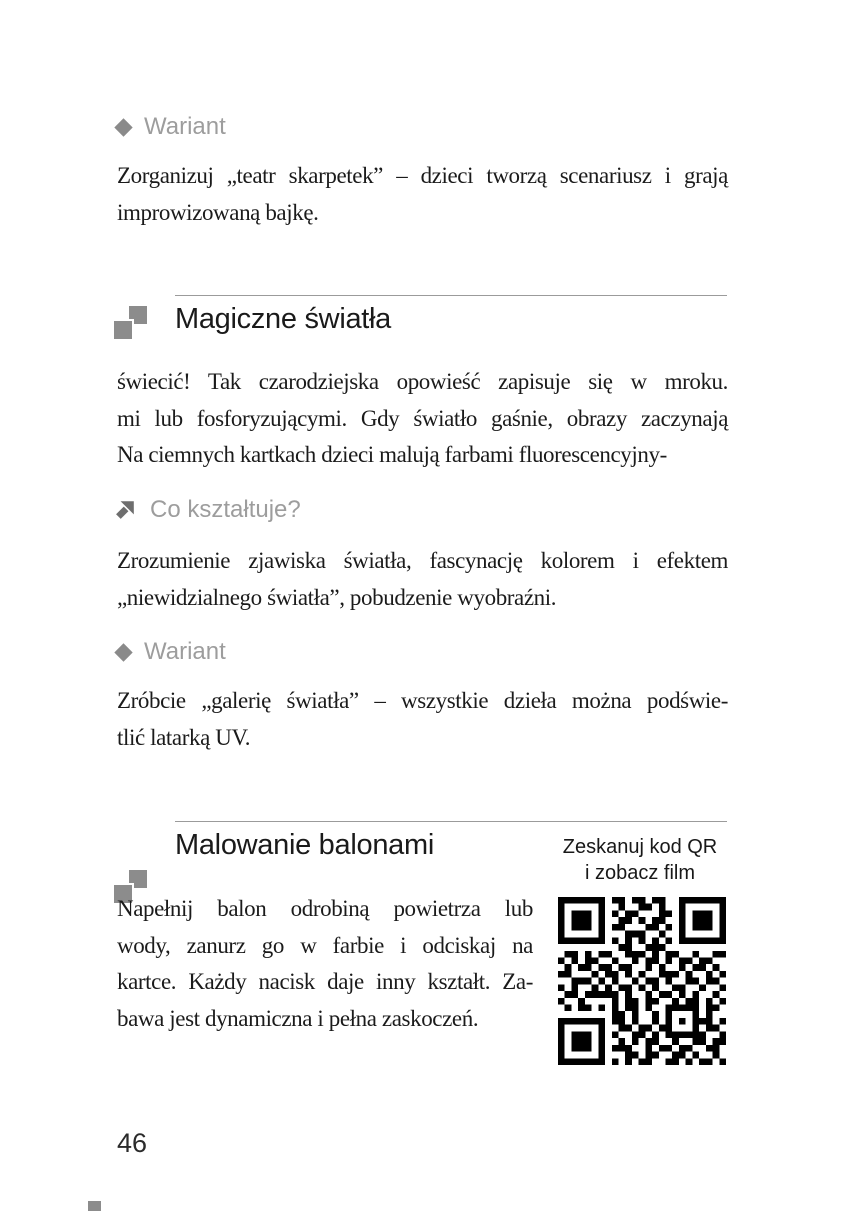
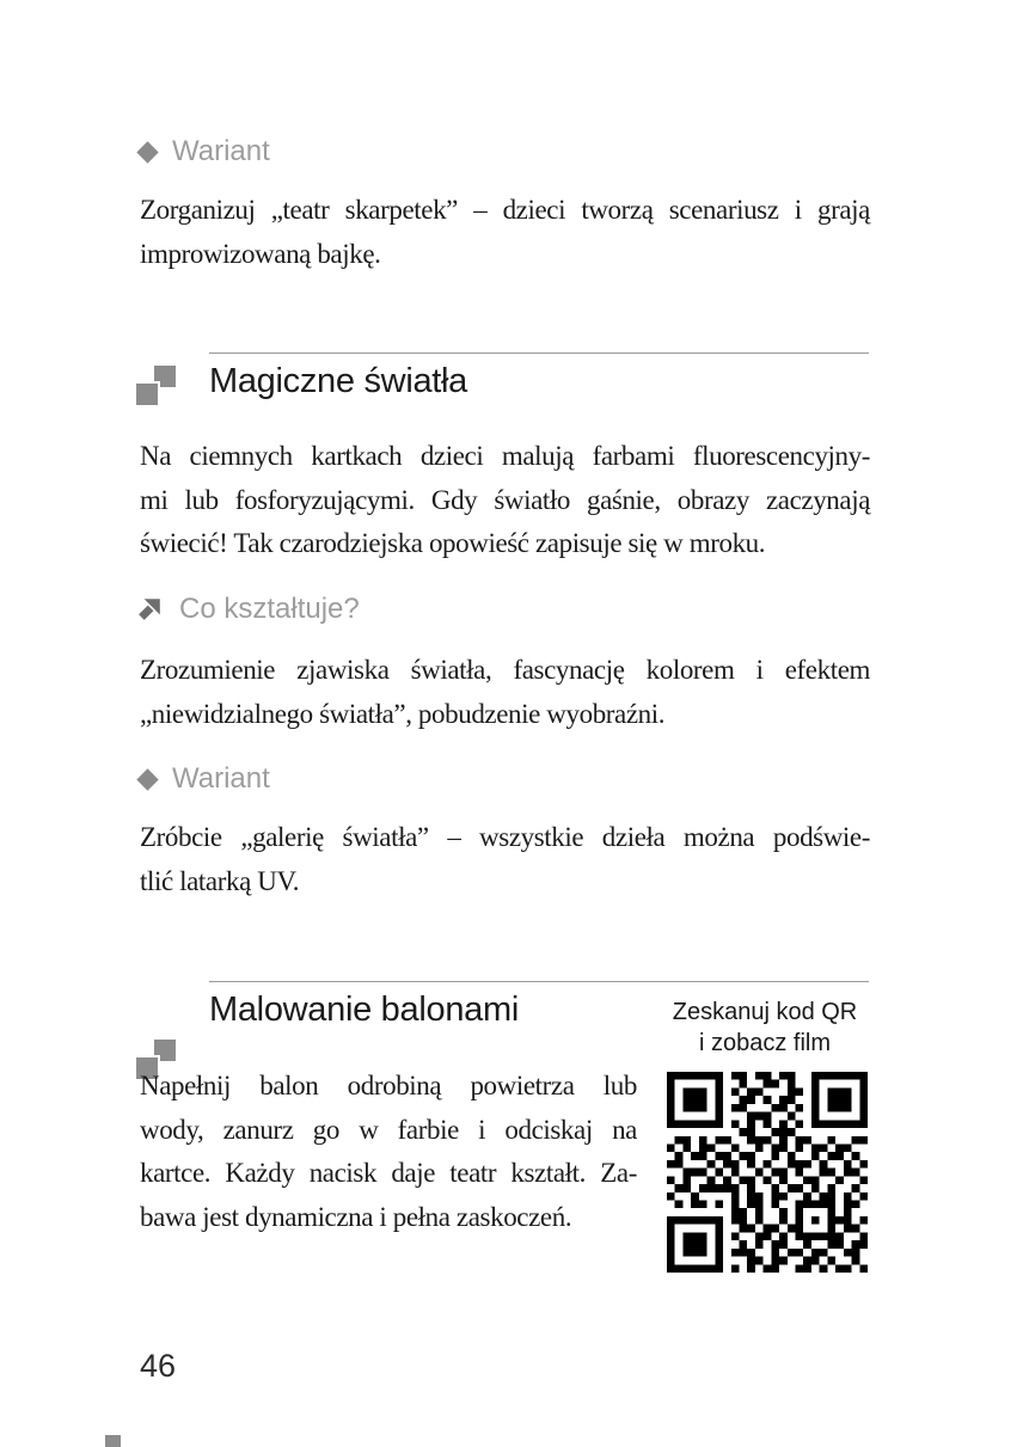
  Wariant
  Zorganizuj „teatr skarpetek” – dzieci tworzą scenariusz i grają
  improwizowaną bajkę.
  Magiczne światła
- świecić! Tak czarodziejska opowieść zapisuje się w mroku.
+ Na ciemnych kartkach dzieci malują farbami fluorescencyjny-
  mi lub fosforyzującymi. Gdy światło gaśnie, obrazy zaczynają
- Na ciemnych kartkach dzieci malują farbami fluorescencyjny-
+ świecić! Tak czarodziejska opowieść zapisuje się w mroku.
  Co kształtuje?
  Zrozumienie zjawiska światła, fascynację kolorem i efektem
  „niewidzialnego światła”, pobudzenie wyobraźni.
  Wariant
  Zróbcie „galerię światła” – wszystkie dzieła można podświe-
  tlić latarką UV.
  Malowanie balonami
  Zeskanuj kod QR
  i zobacz film
  Napełnij balon odrobiną powietrza lub
  wody, zanurz go w farbie i odciskaj na
- kartce. Każdy nacisk daje inny kształt. Za-
+ kartce. Każdy nacisk daje teatr kształt. Za-
  bawa jest dynamiczna i pełna zaskoczeń.
  46
